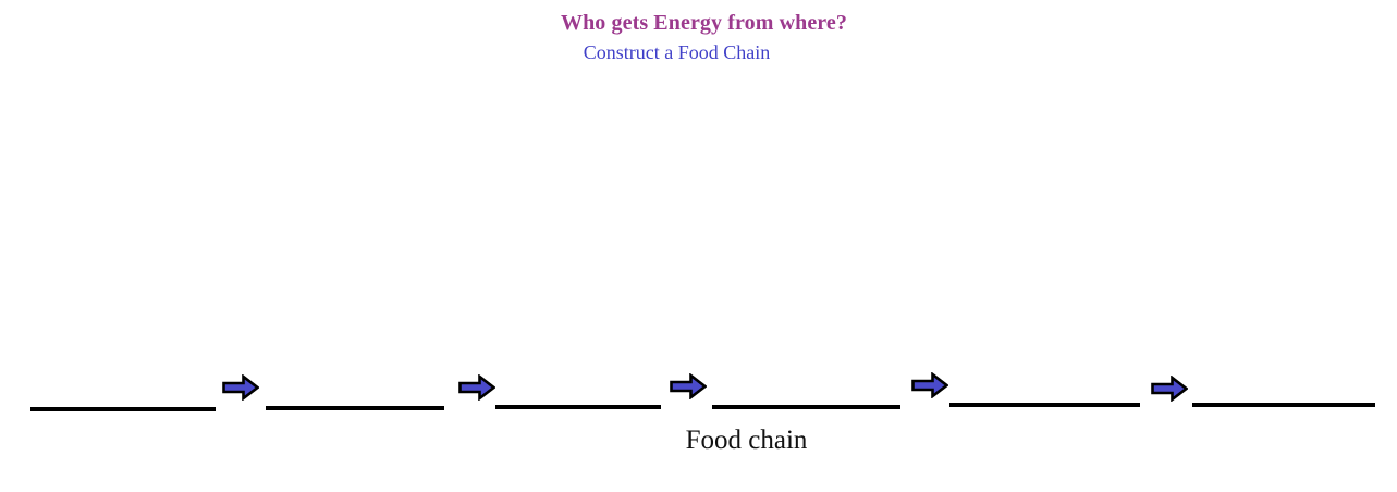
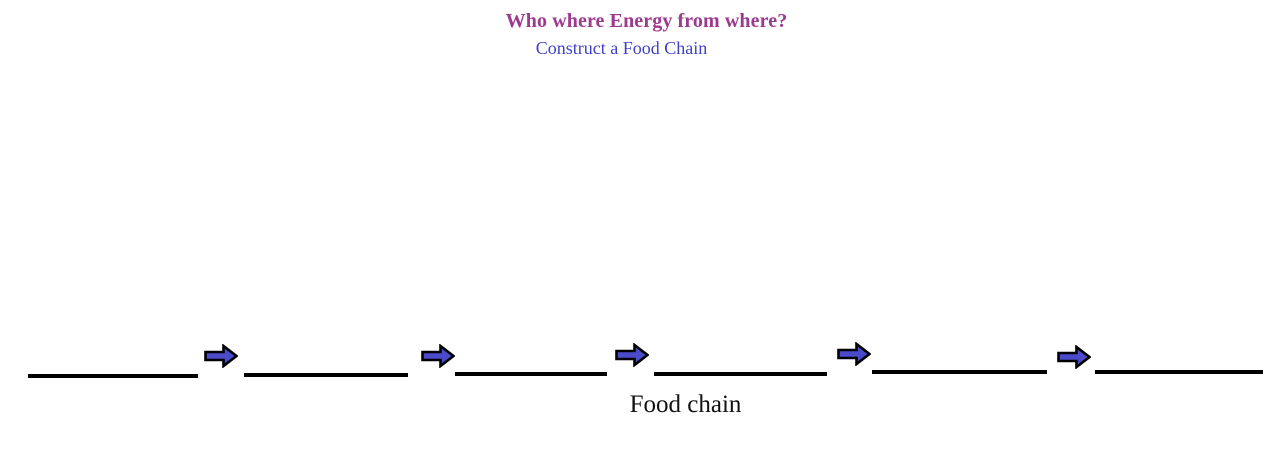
- Who gets Energy from where?
+ Who where Energy from where?
  Construct a Food Chain
  Food chain
